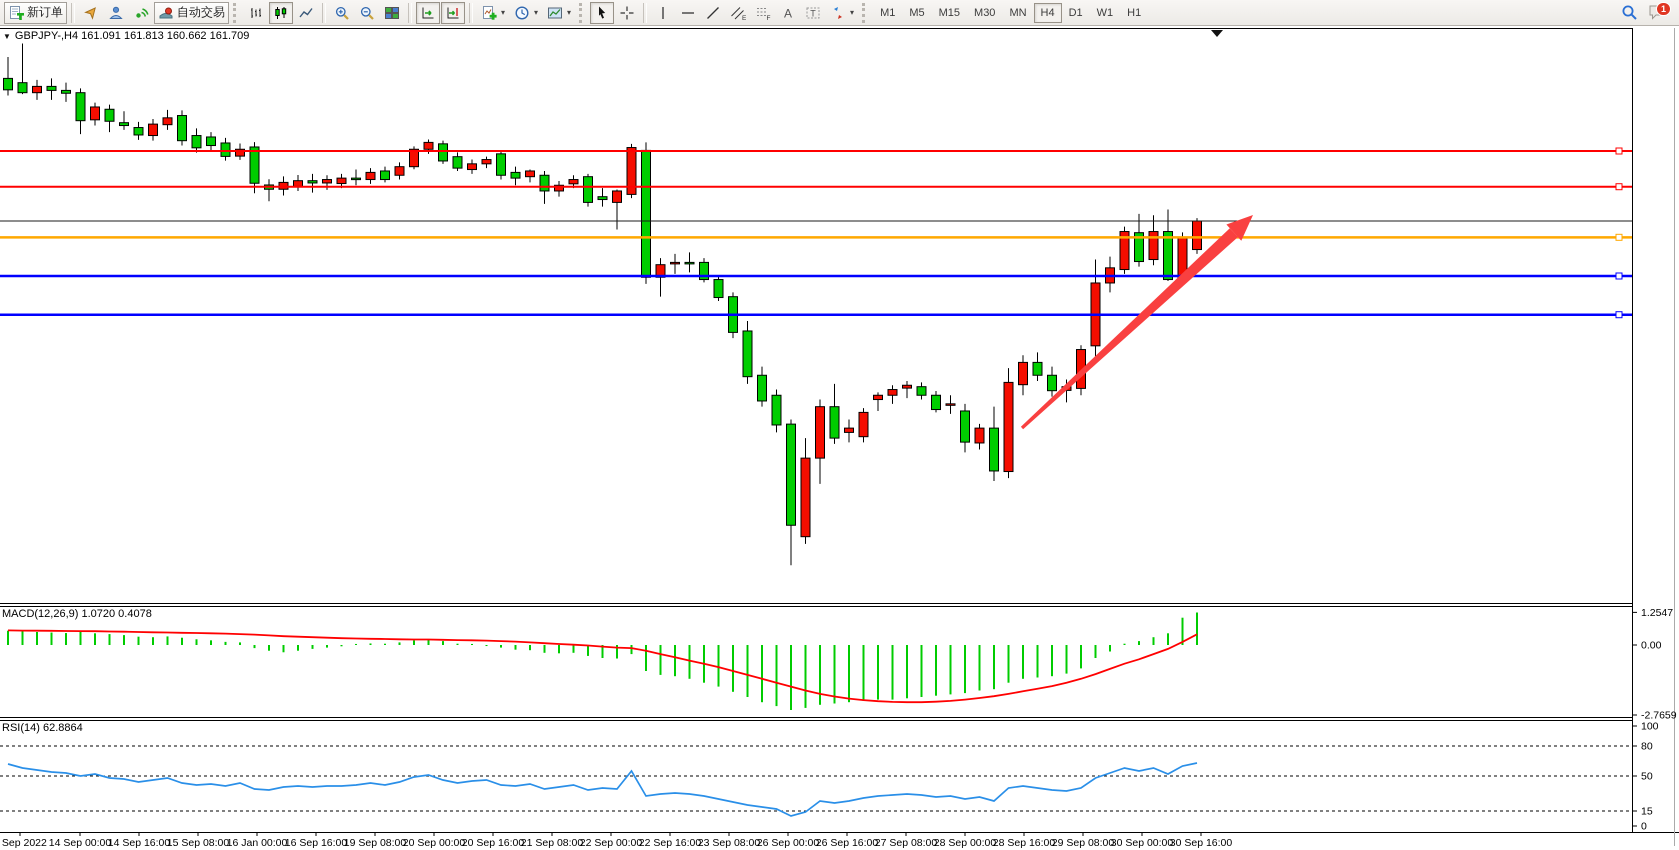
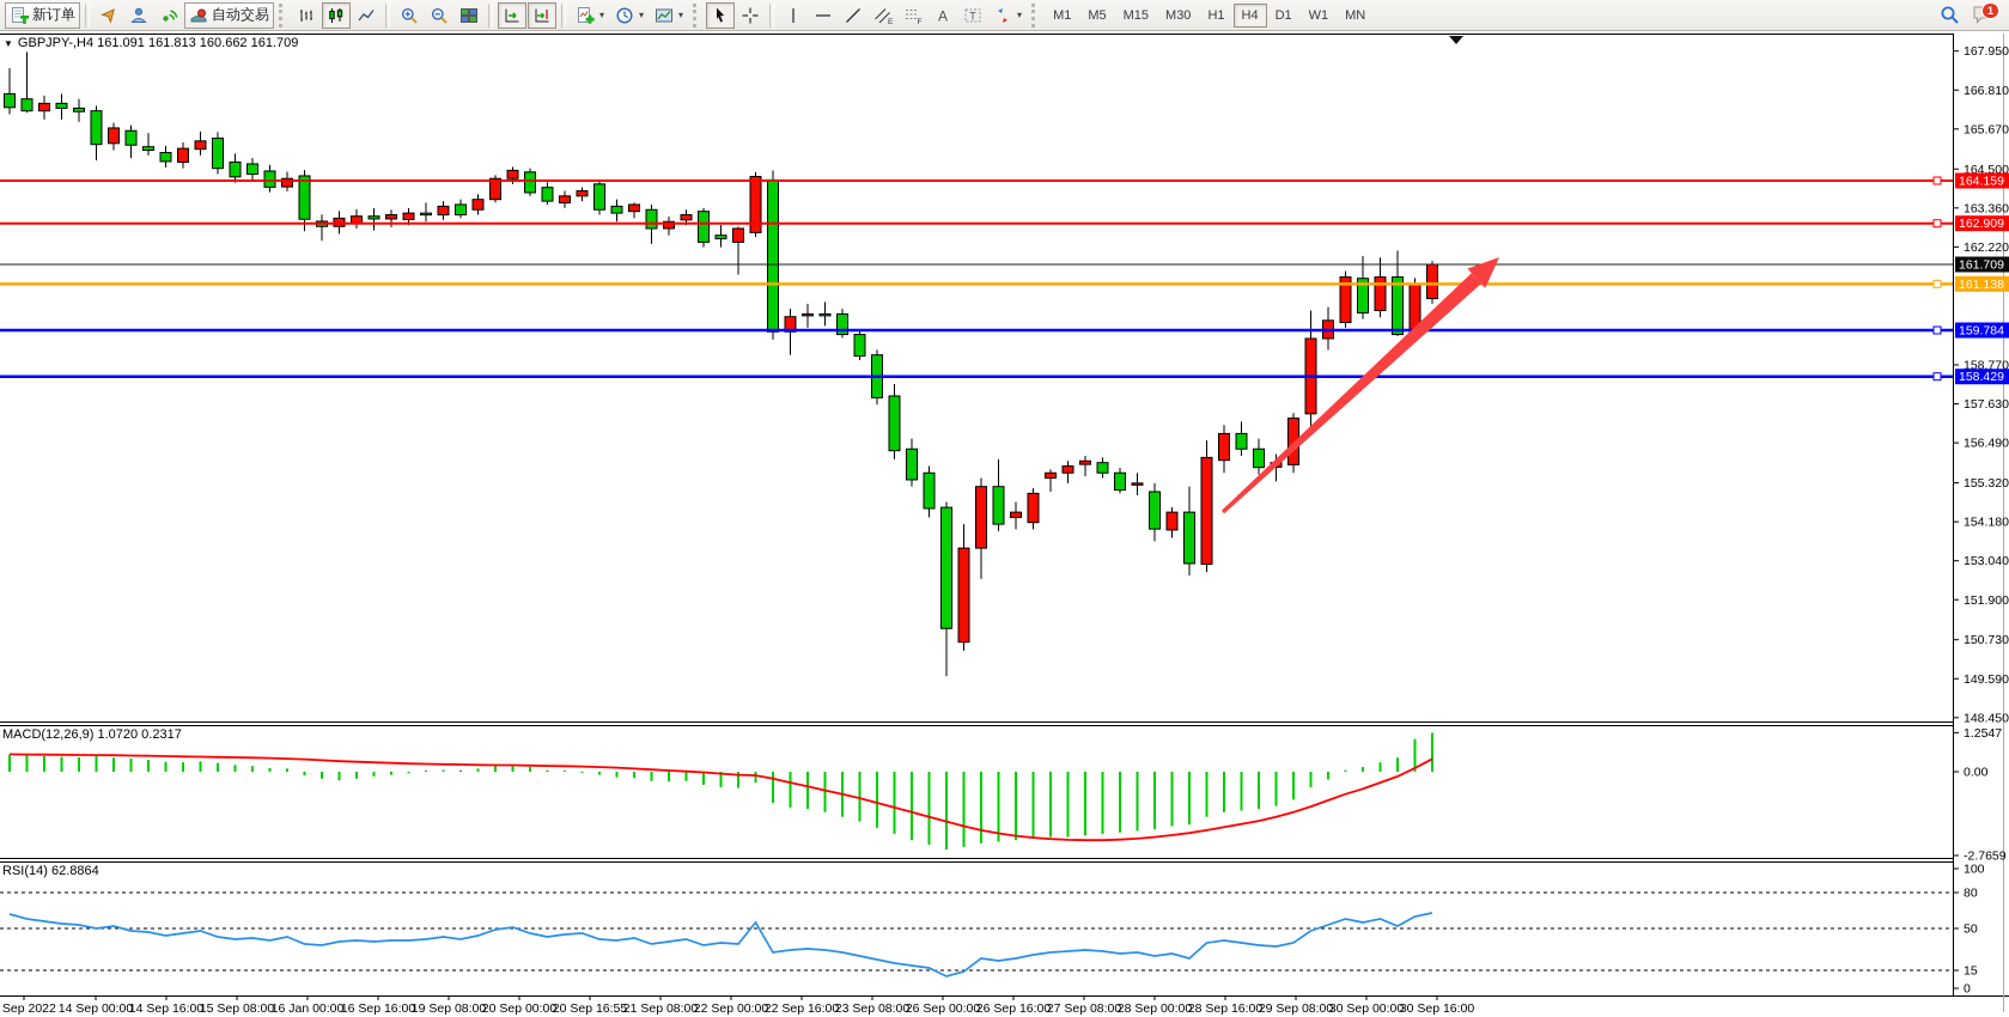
  新订单
  自动交易
  ▾
  ▾
  ▾
  A
  T
  ▾
  M1
  M5
  M15
  M30
- MN
+ H1
  H4
  D1
  W1
- H1
+ MN
  1
  1.2547
  0.00
  -2.7659
  100
  80
  50
  15
  0
+ 167.950
+ 166.810
+ 165.670
+ 164.500
+ 163.360
+ 162.220
+ 158.770
+ 157.630
+ 156.490
+ 155.320
+ 154.180
+ 153.040
+ 151.900
+ 150.730
+ 149.590
+ 148.450
+ 164.159
+ 162.909
+ 161.709
+ 161.138
+ 159.784
+ 158.429
  Sep 2022
  14 Sep 00:00
  14 Sep 16:00
  15 Sep 08:00
  16 Jan 00:00
  16 Sep 16:00
  19 Sep 08:00
  20 Sep 00:00
- 20 Sep 16:00
+ 20 Sep 16:55
  21 Sep 08:00
  22 Sep 00:00
  22 Sep 16:00
  23 Sep 08:00
  26 Sep 00:00
  26 Sep 16:00
  27 Sep 08:00
  28 Sep 00:00
  28 Sep 16:00
  29 Sep 08:00
  30 Sep 00:00
  30 Sep 16:00
  ▼
  GBPJPY-,H4 161.091 161.813 160.662 161.709
- MACD(12,26,9) 1.0720 0.4078
+ MACD(12,26,9) 1.0720 0.2317
  RSI(14) 62.8864
